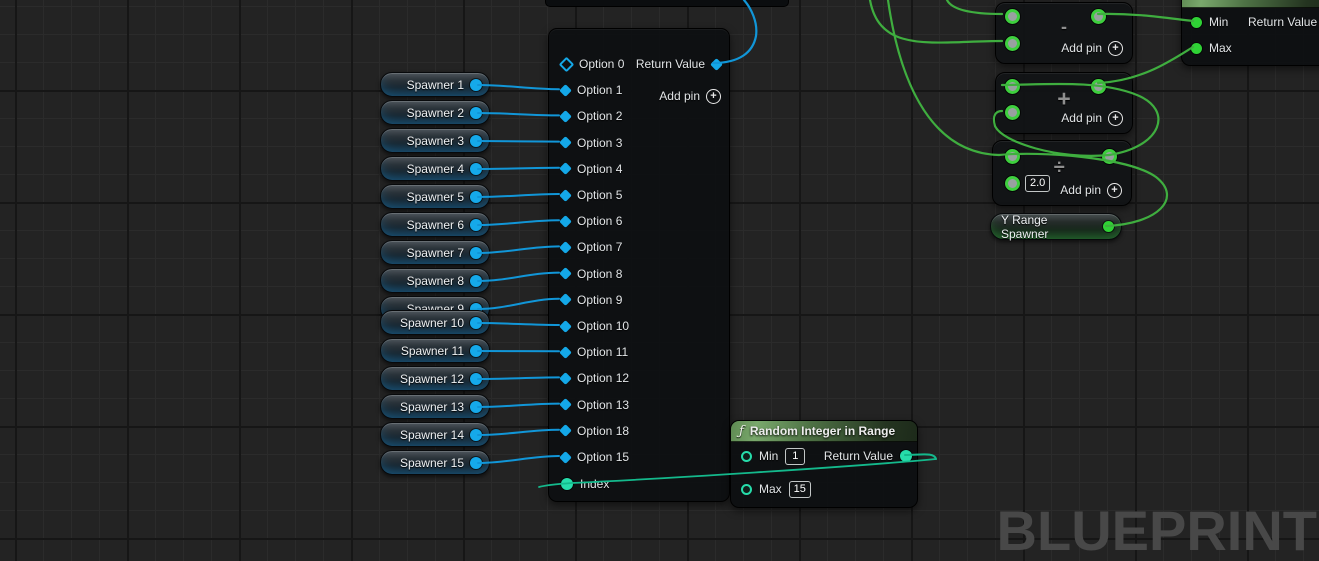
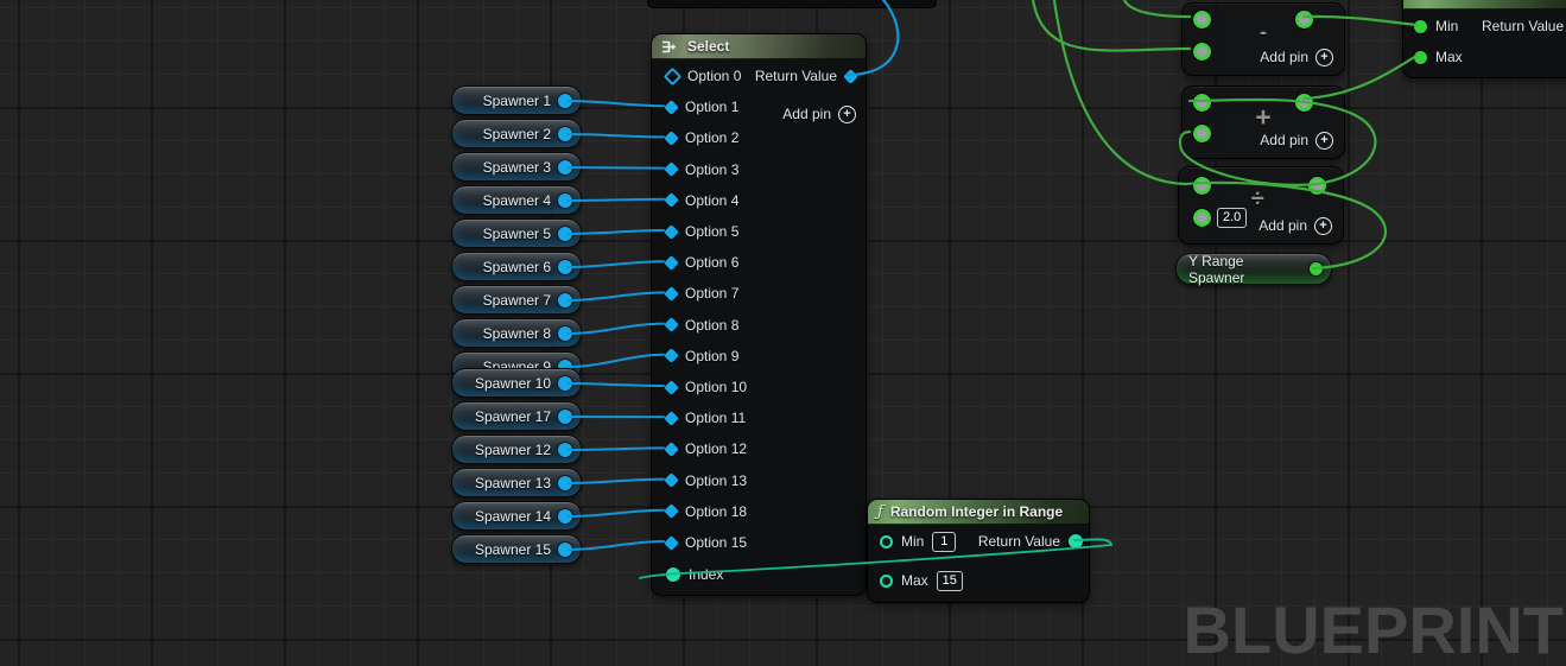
  BLUEPRINT
+ Select
  Option 0
  Option 1
  Option 2
  Option 3
  Option 4
  Option 5
  Option 6
  Option 7
  Option 8
  Option 9
  Option 10
  Option 11
  Option 12
  Option 13
  Option 18
  Option 15
  Return Value
  Add pin
  +
  Index
  Spawner 1
  Spawner 2
  Spawner 3
  Spawner 4
  Spawner 5
  Spawner 6
  Spawner 7
  Spawner 8
  Spawner 9
  Spawner 10
- Spawner 11
+ Spawner 17
  Spawner 12
  Spawner 13
  Spawner 14
  Spawner 15
  ƒ
  Random Integer in Range
  Min
  1
  Max
  15
  Return Value
  -
  Add pin
  +
  +
  Add pin
  +
  ÷
  2.0
  Add pin
  +
  Y Range Spawner
  Min
  Max
  Return Value
